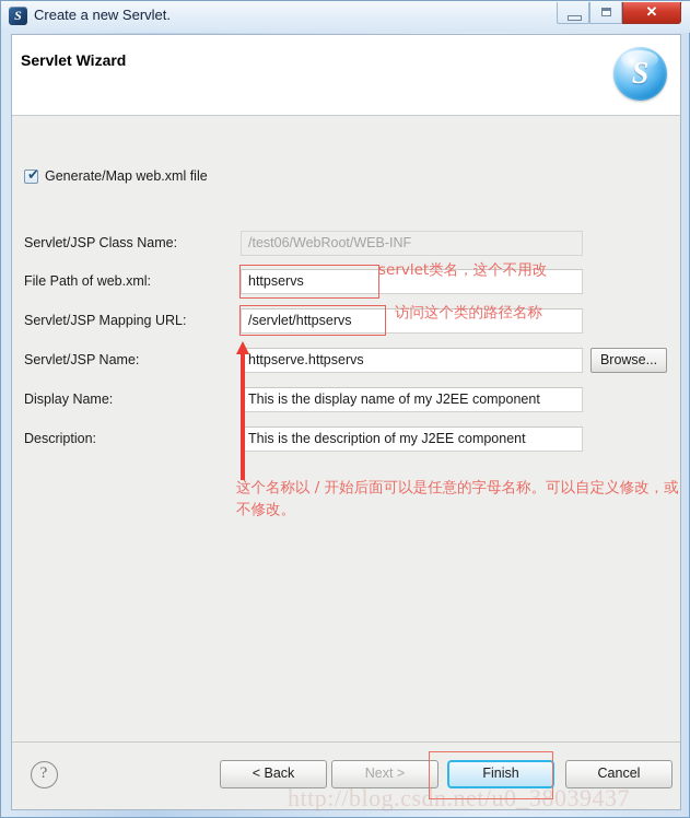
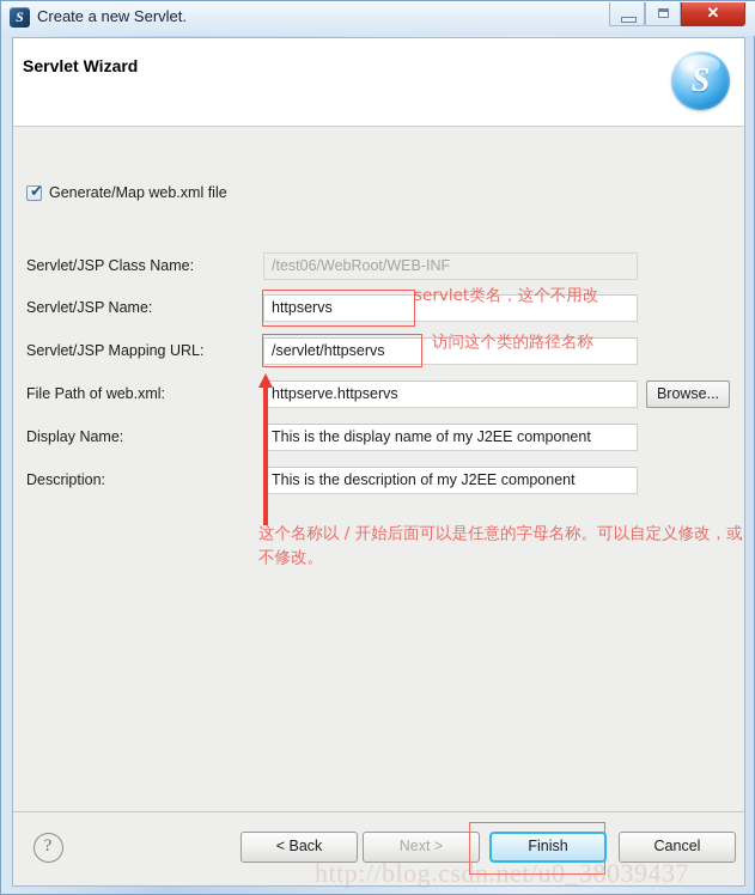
  S
  Create a new Servlet.
  ✕
  Servlet Wizard
  S
  ✔
  Generate/Map web.xml file
  Servlet/JSP Class Name:
  /test06/WebRoot/WEB-INF
- File Path of web.xml:
+ Servlet/JSP Name:
  httpservs
  Servlet/JSP Mapping URL:
  /servlet/httpservs
- Servlet/JSP Name:
+ File Path of web.xml:
  httpserve.httpservs
  Display Name:
  This is the display name of my J2EE component
  Description:
  This is the description of my J2EE component
  Browse...
  servlet类名，这个不用改
  访问这个类的路径名称
  这个名称以 / 开始后面可以是任意的字母名称。可以自定义修改，或不修改。
  ?
  < Back
  Next >
  Finish
  Cancel
  http://blog.csdn.net/u0_38039437
